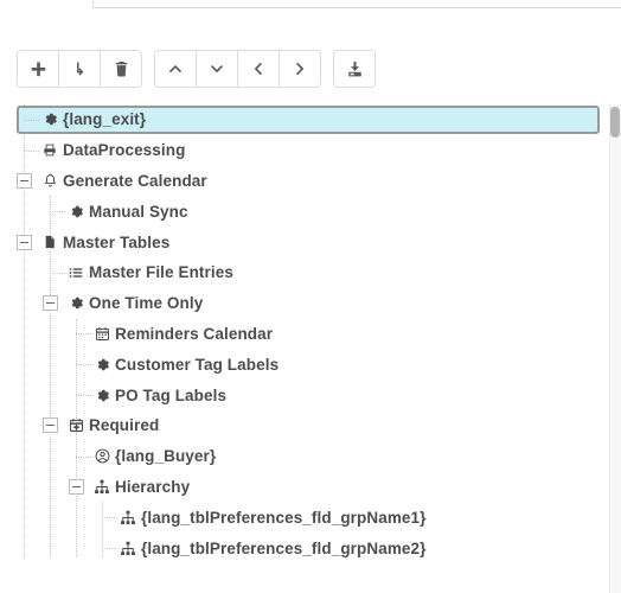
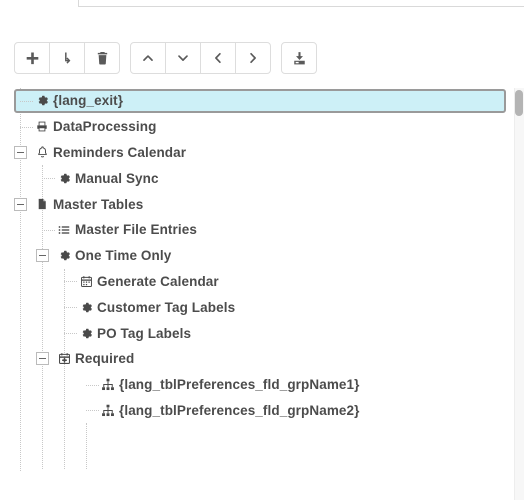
  {lang_exit}
  DataProcessing
- Generate Calendar
+ Reminders Calendar
  Manual Sync
  Master Tables
  Master File Entries
  One Time Only
- Reminders Calendar
+ Generate Calendar
  Customer Tag Labels
  PO Tag Labels
  Required
- {lang_Buyer}
- Hierarchy
  {lang_tblPreferences_fld_grpName1}
  {lang_tblPreferences_fld_grpName2}
